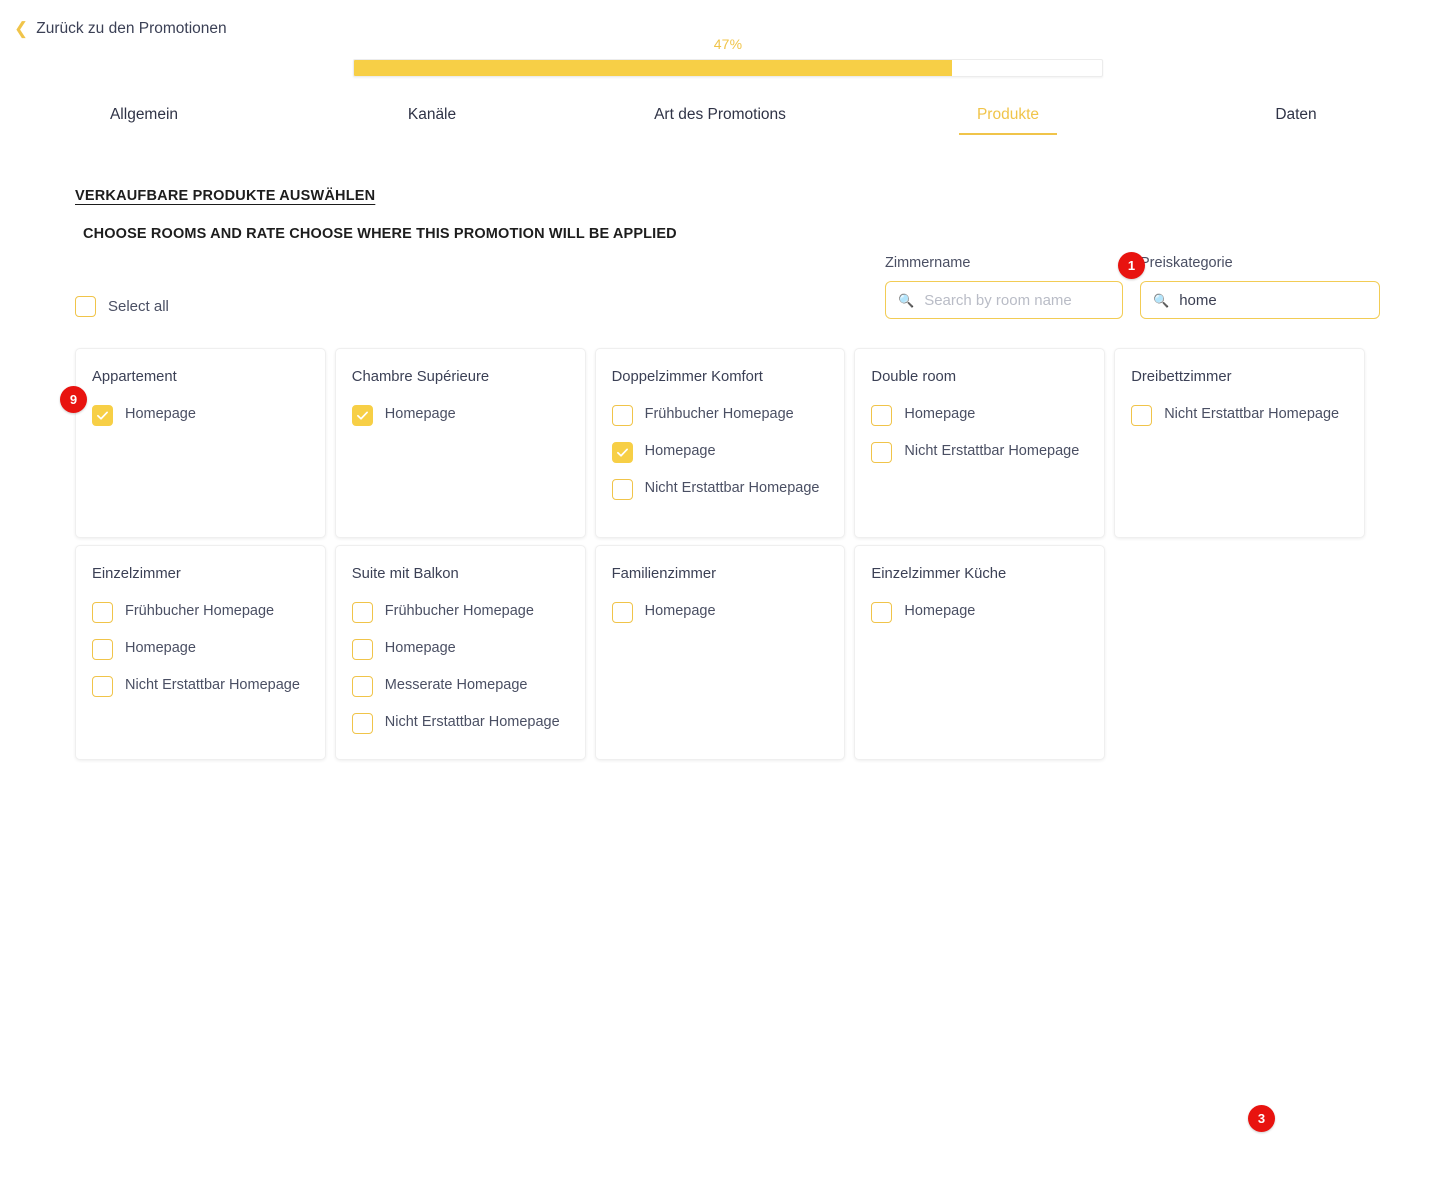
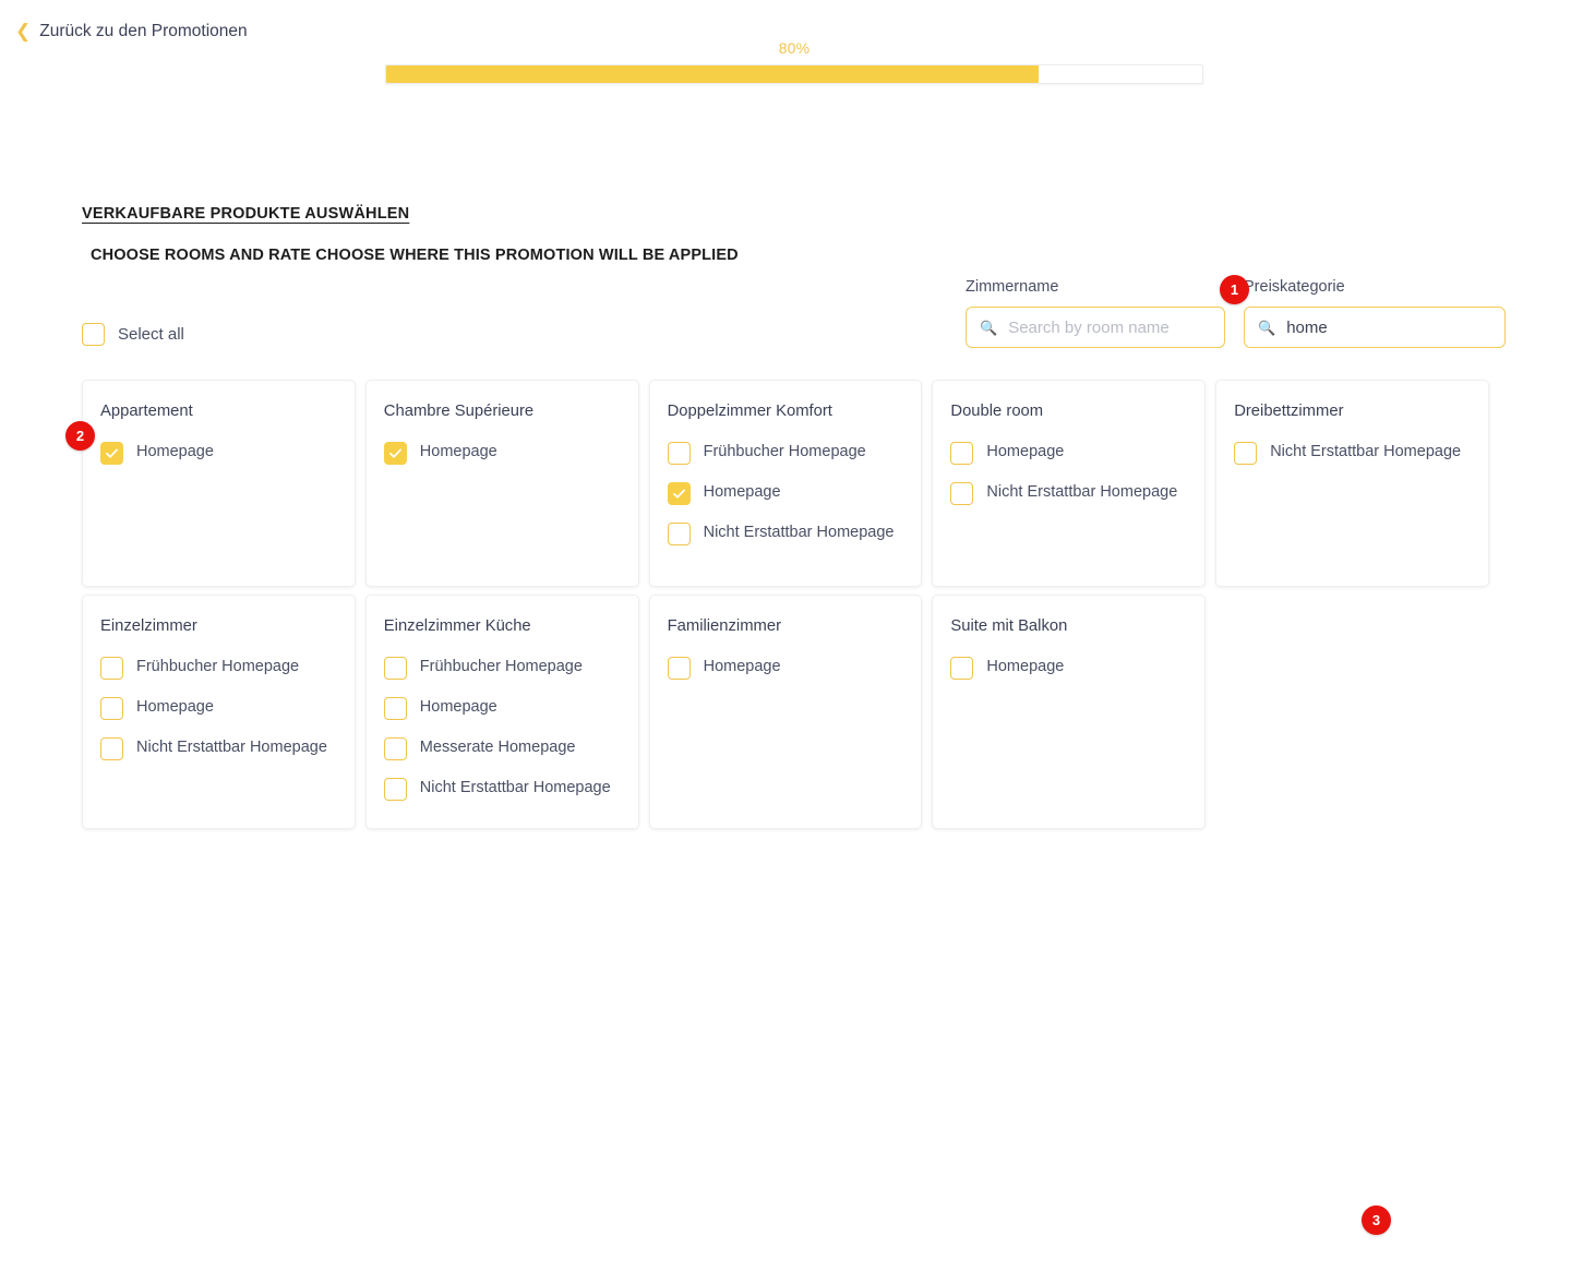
  ❮
  Zurück zu den Promotionen
- 47%
+ 80%
- Allgemein
- Kanäle
- Art des Promotions
- Produkte
- Daten
  VERKAUFBARE PRODUKTE AUSWÄHLEN
  CHOOSE ROOMS AND RATE CHOOSE WHERE THIS PROMOTION WILL BE APPLIED
  Select all
  Zimmername
  🔍
  Search by room name
  reiskategorie
  🔍
  home
  Appartement
  Homepage
  Chambre Supérieure
  Homepage
  Doppelzimmer Komfort
  Frühbucher Homepage
  Homepage
  Nicht Erstattbar Homepage
  Double room
  Homepage
  Nicht Erstattbar Homepage
  Dreibettzimmer
  Nicht Erstattbar Homepage
  Einzelzimmer
  Frühbucher Homepage
  Homepage
  Nicht Erstattbar Homepage
- Suite mit Balkon
+ Einzelzimmer Küche
  Frühbucher Homepage
  Homepage
  Messerate Homepage
  Nicht Erstattbar Homepage
  Familienzimmer
  Homepage
- Einzelzimmer Küche
+ Suite mit Balkon
  Homepage
  1
- 9
+ 2
  3
